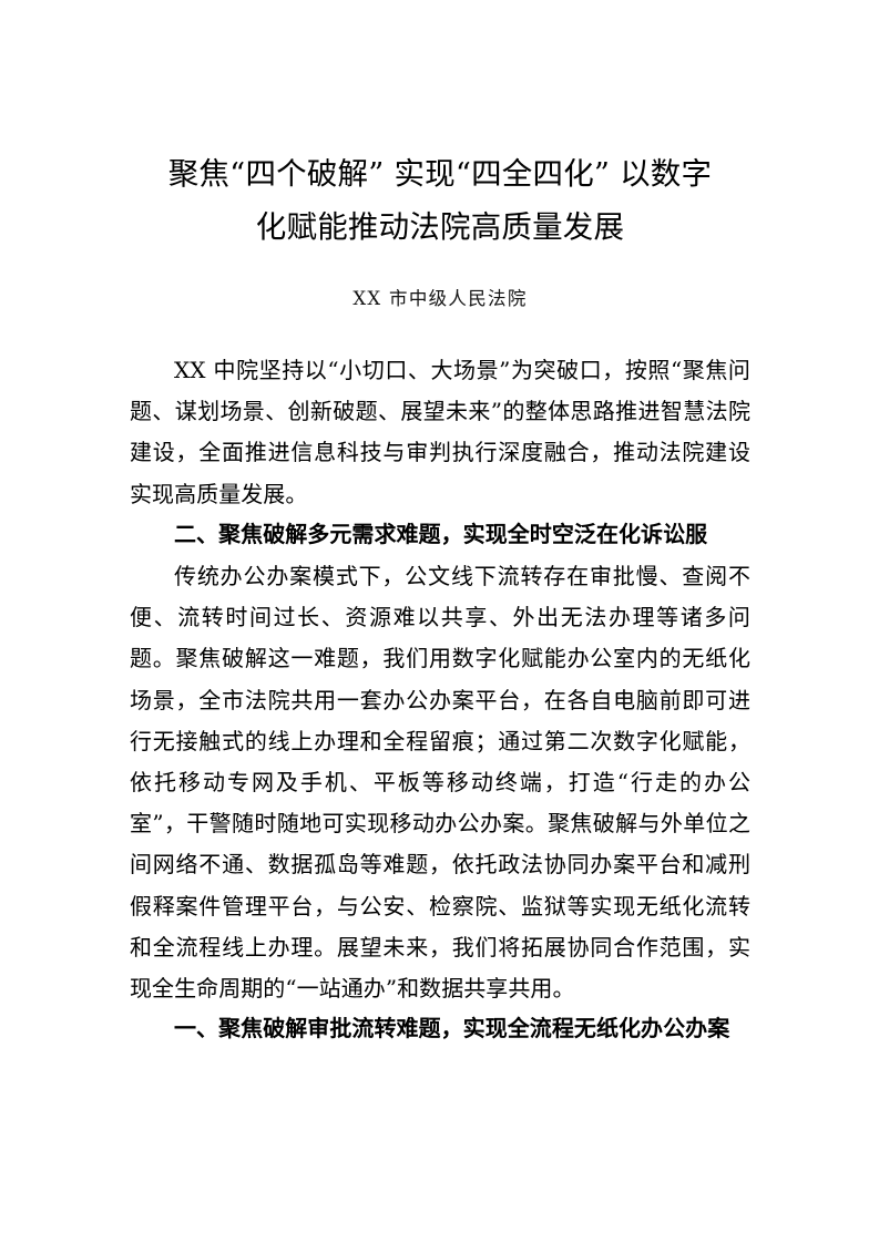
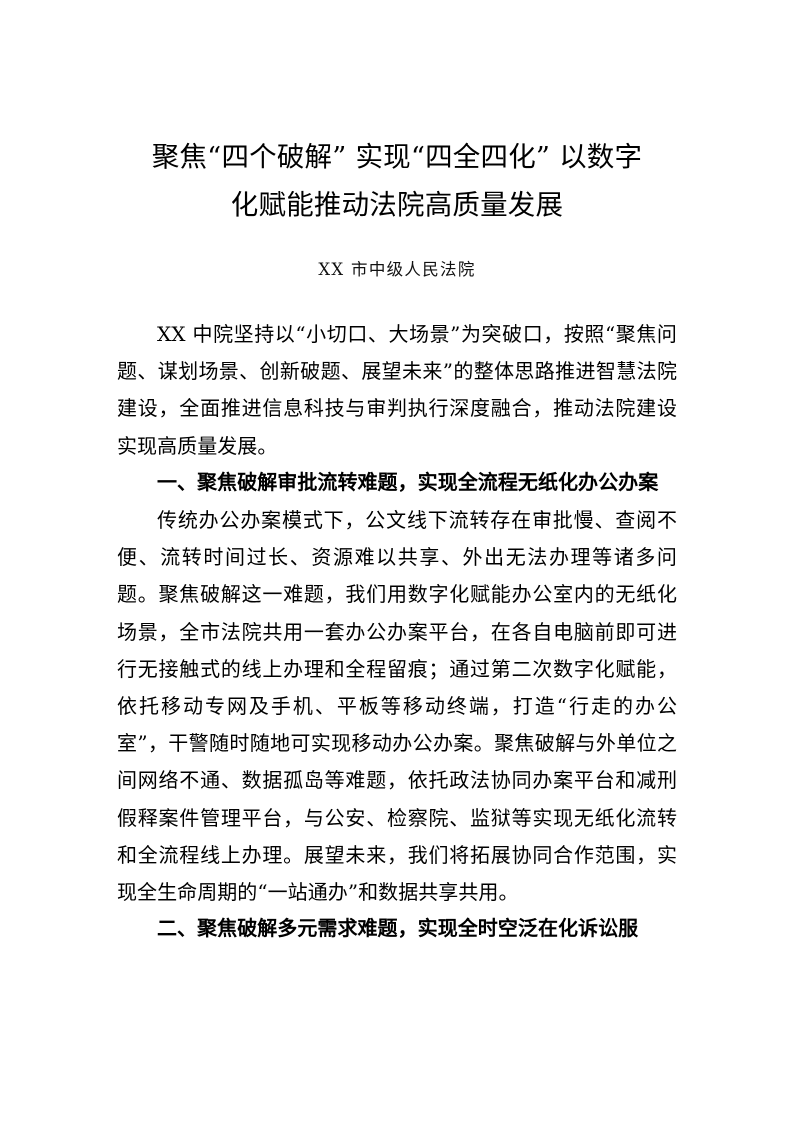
  聚焦“四个破解” 实现“四全四化” 以数字
  化赋能推动法院高质量发展
  XX 市中级人民法院
  XX 中院坚持以“小切口、大场景”为突破口，按照“聚焦问题、谋划场景、创新破题、展望未来”的整体思路推进智慧法院建设，全面推进信息科技与审判执行深度融合，推动法院建设实现高质量发展。
- 二、聚焦破解多元需求难题，实现全时空泛在化诉讼服
+ 一、聚焦破解审批流转难题，实现全流程无纸化办公办案
  传统办公办案模式下，公文线下流转存在审批慢、查阅不便、流转时间过长、资源难以共享、外出无法办理等诸多问题。聚焦破解这一难题，我们用数字化赋能办公室内的无纸化场景，全市法院共用一套办公办案平台，在各自电脑前即可进行无接触式的线上办理和全程留痕；通过第二次数字化赋能，依托移动专网及手机、平板等移动终端，打造“行走的办公室”，干警随时随地可实现移动办公办案。聚焦破解与外单位之间网络不通、数据孤岛等难题，依托政法协同办案平台和减刑假释案件管理平台，与公安、检察院、监狱等实现无纸化流转和全流程线上办理。展望未来，我们将拓展协同合作范围，实现全生命周期的“一站通办”和数据共享共用。
- 一、聚焦破解审批流转难题，实现全流程无纸化办公办案
+ 二、聚焦破解多元需求难题，实现全时空泛在化诉讼服
